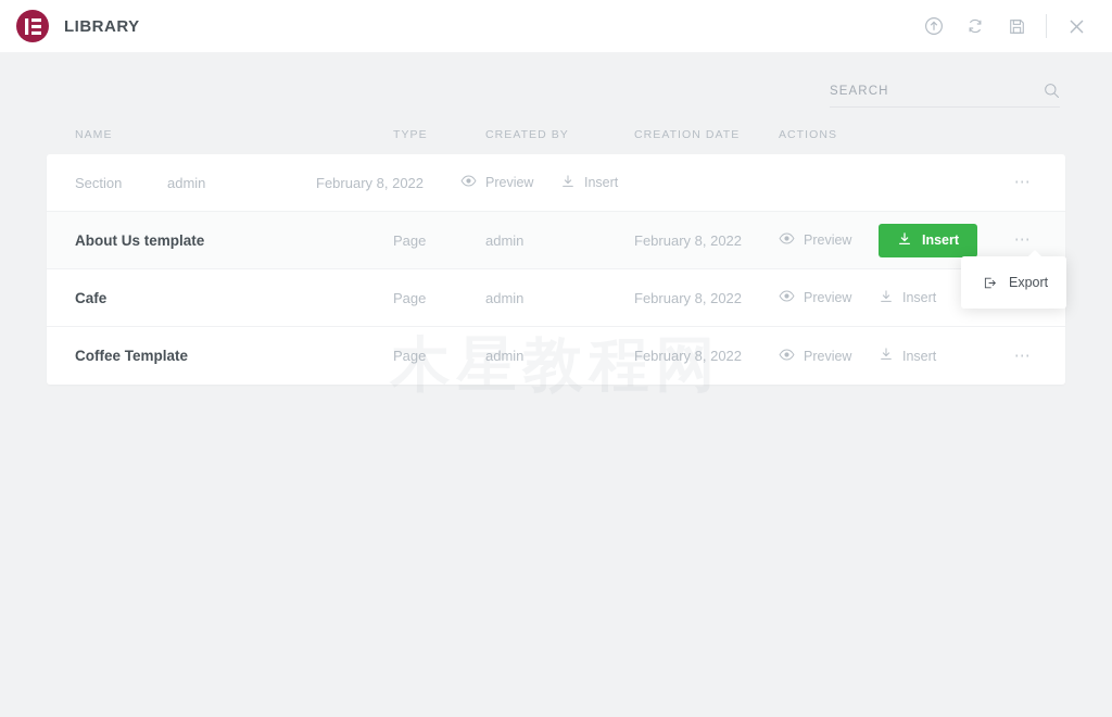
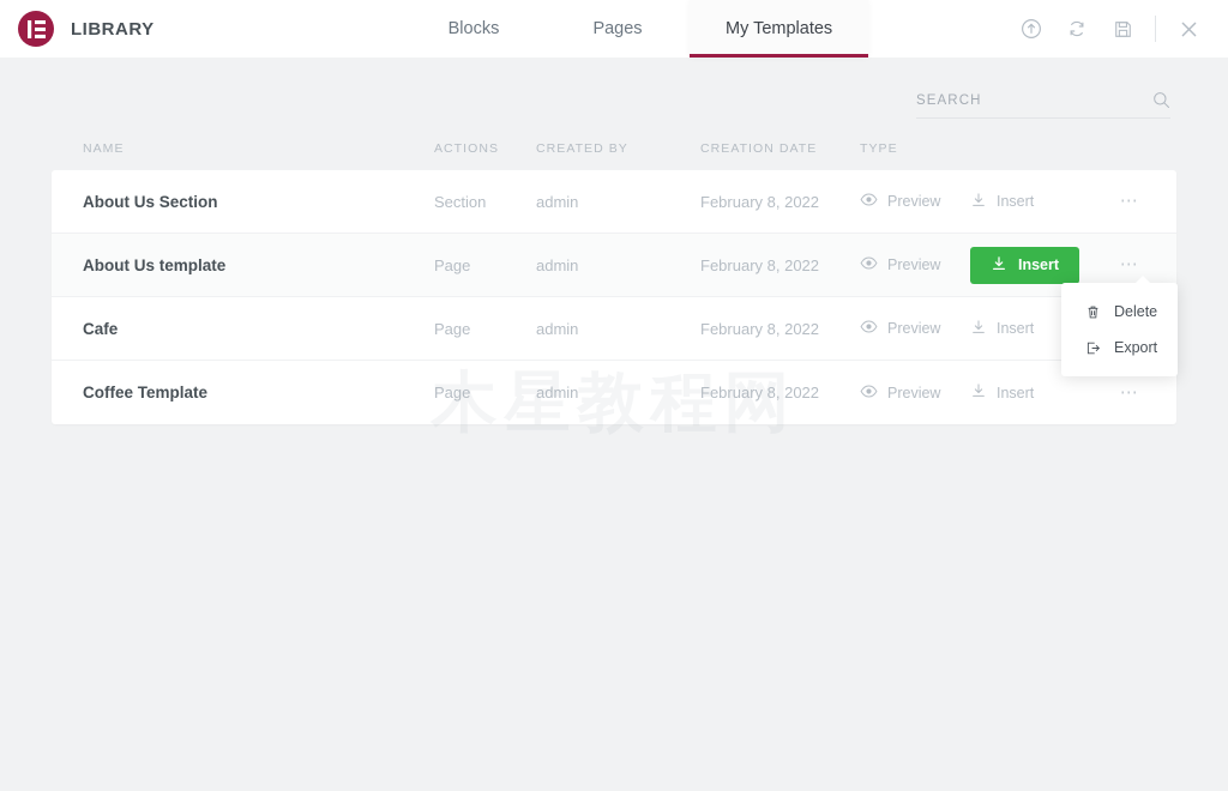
  LIBRARY
+ Blocks
+ Pages
+ My Templates
  SEARCH
  NAME
- TYPE
+ ACTIONS
  CREATED BY
  CREATION DATE
- ACTIONS
+ TYPE
+ About Us Section
  Section
  admin
  February 8, 2022
  Preview
  Insert
  ⋯
  About Us template
  Page
  admin
  February 8, 2022
  Preview
  Insert
  ⋯
+ Delete
  Export
  Cafe
  Page
  admin
  February 8, 2022
  Preview
  Insert
  Coffee Template
  Page
  admin
  February 8, 2022
  Preview
  Insert
  ⋯
  木星教程网
